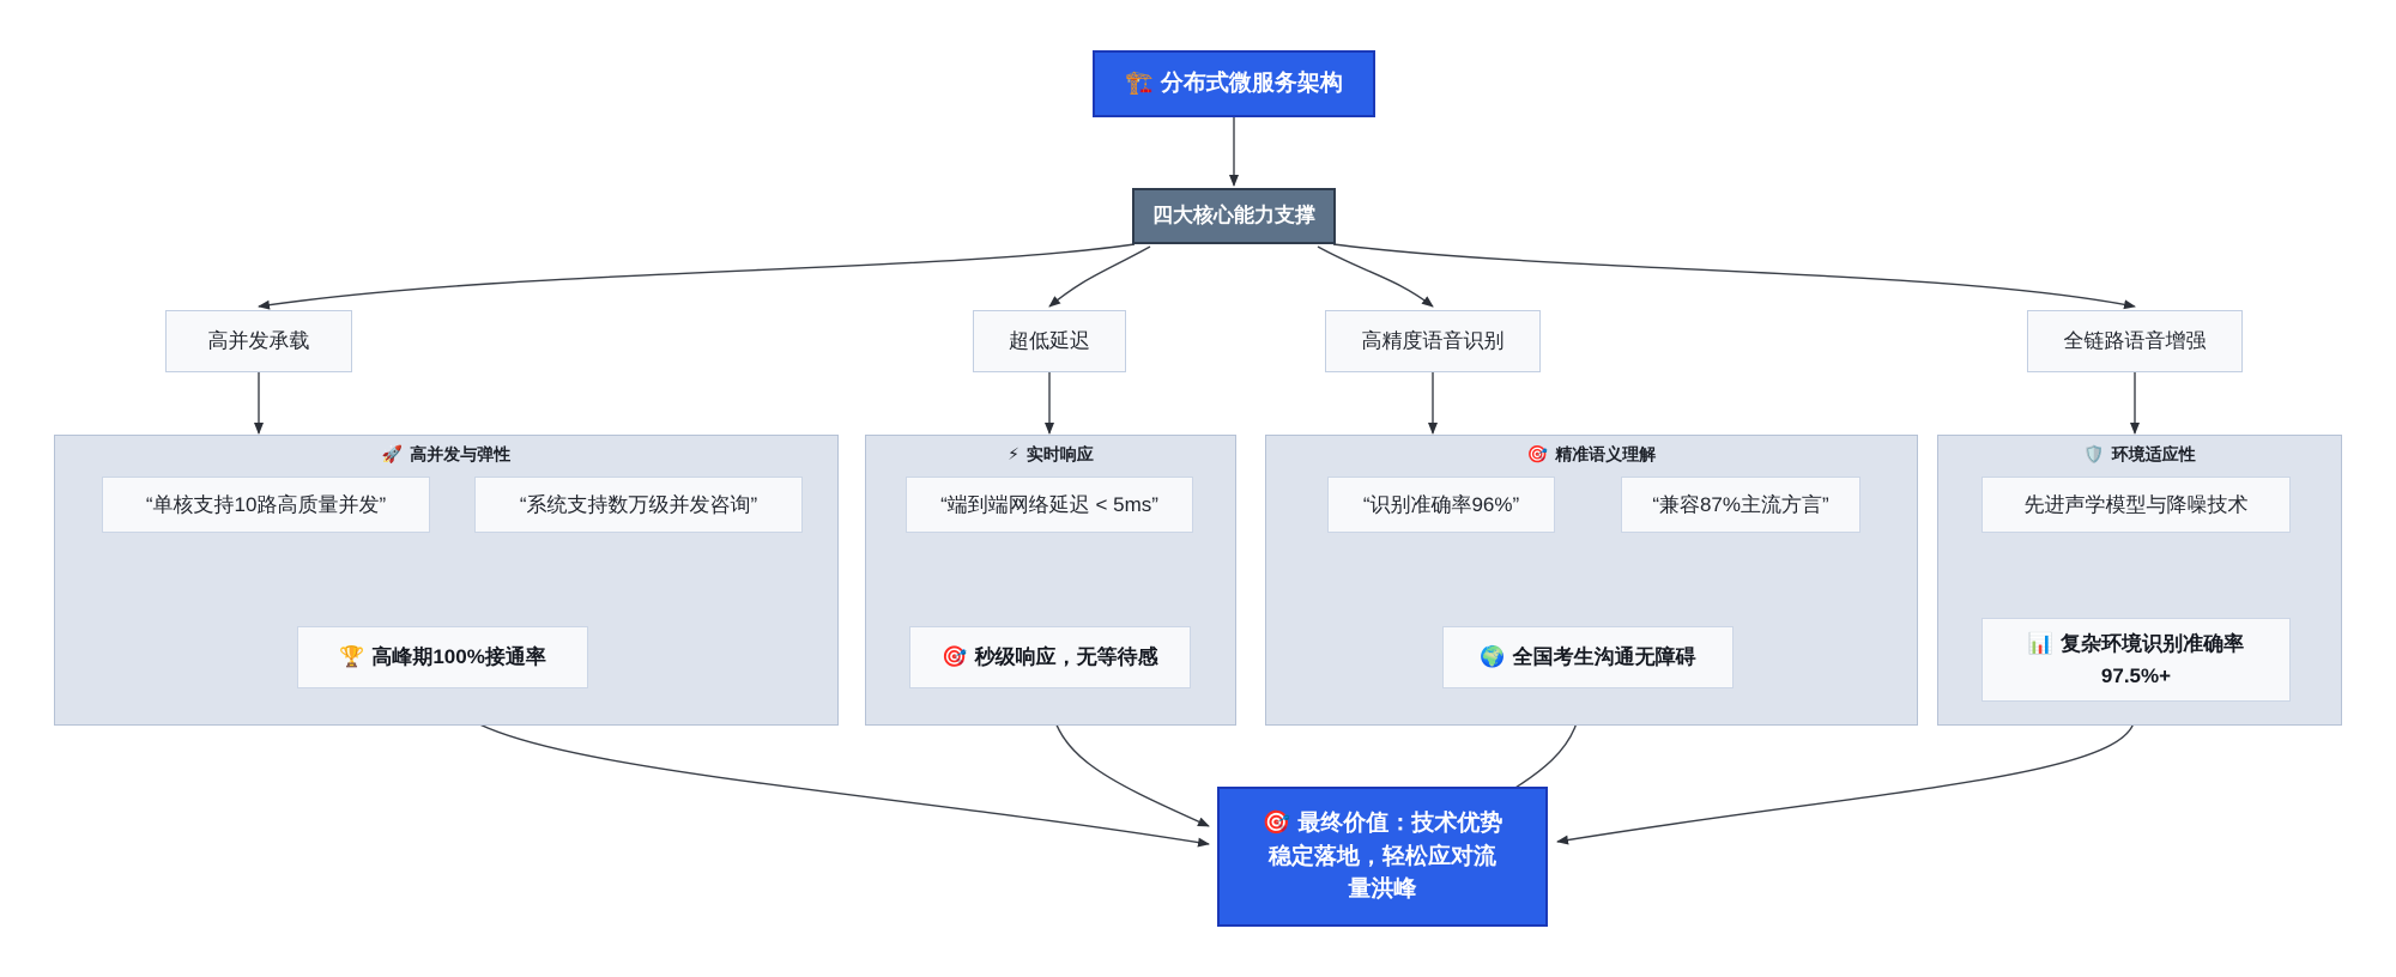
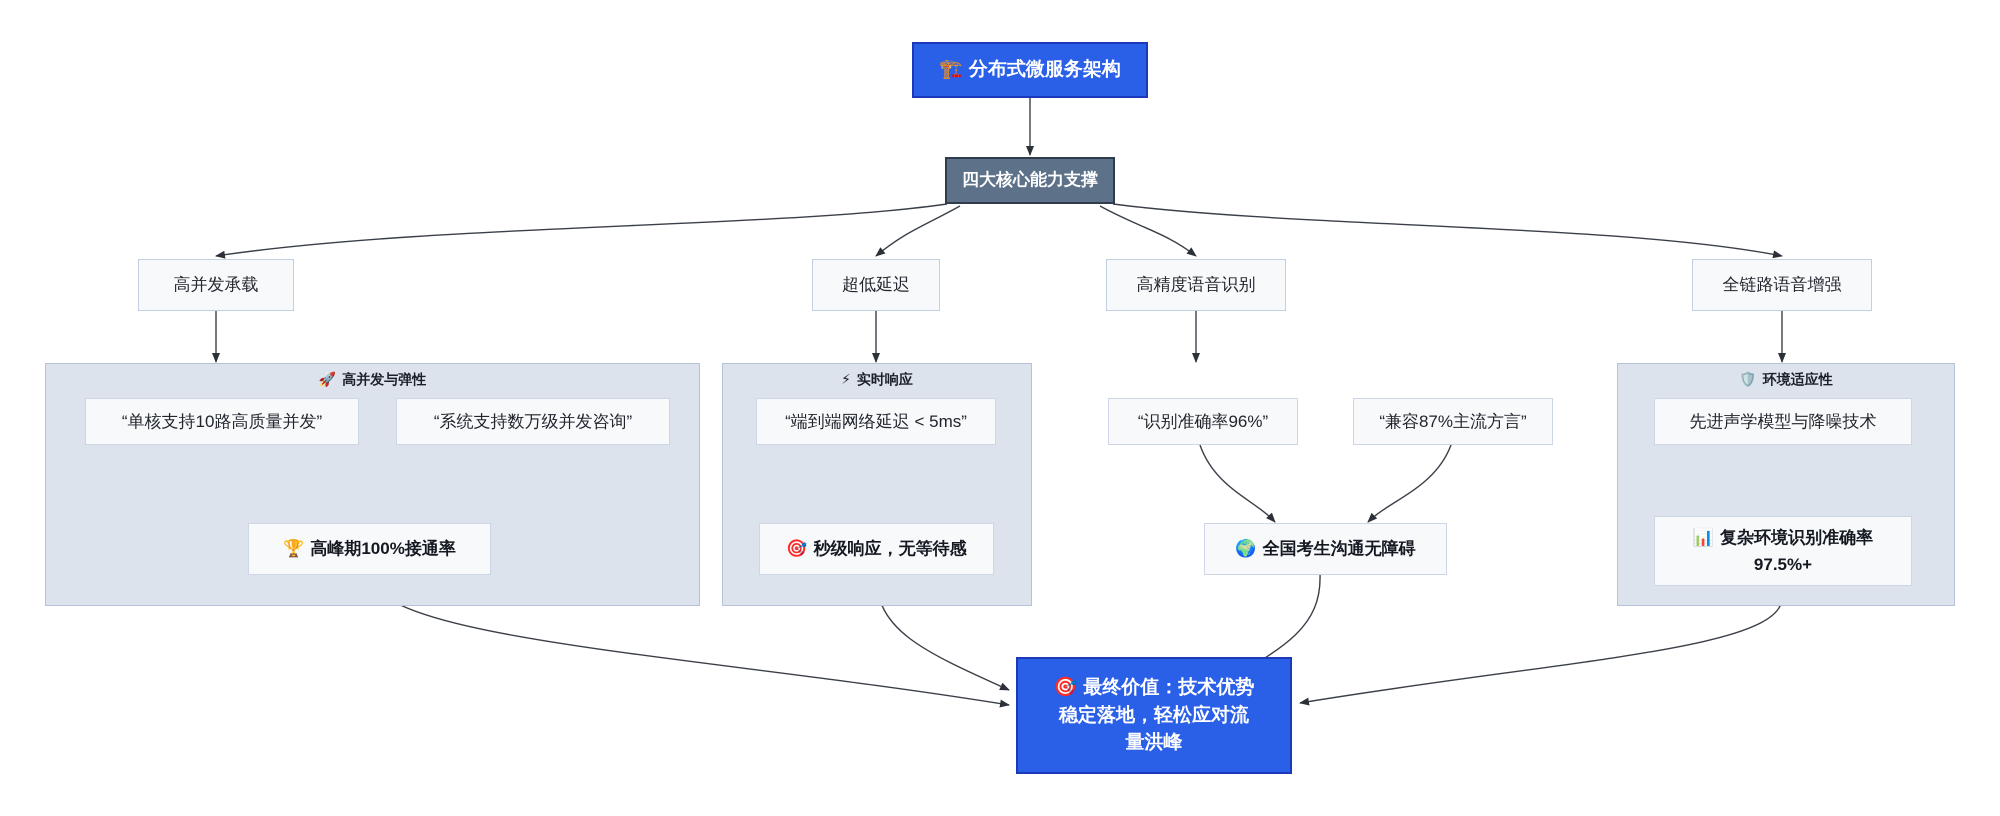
  🏗️ 分布式微服务架构
  四大核心能力支撑
  高并发承载
  超低延迟
  高精度语音识别
  全链路语音增强
  🚀 高并发与弹性
  “单核支持10路高质量并发”
  “系统支持数万级并发咨询”
  🏆 高峰期100%接通率
  ⚡ 实时响应
  “端到端网络延迟 < 5ms”
  🎯 秒级响应，无等待感
- 🎯 精准语义理解
  “识别准确率96%”
  “兼容87%主流方言”
  🌍 全国考生沟通无障碍
  🛡️ 环境适应性
  先进声学模型与降噪技术
  📊 复杂环境识别准确率
  97.5%+
  🎯 最终价值：技术优势
  稳定落地，轻松应对流
  量洪峰
